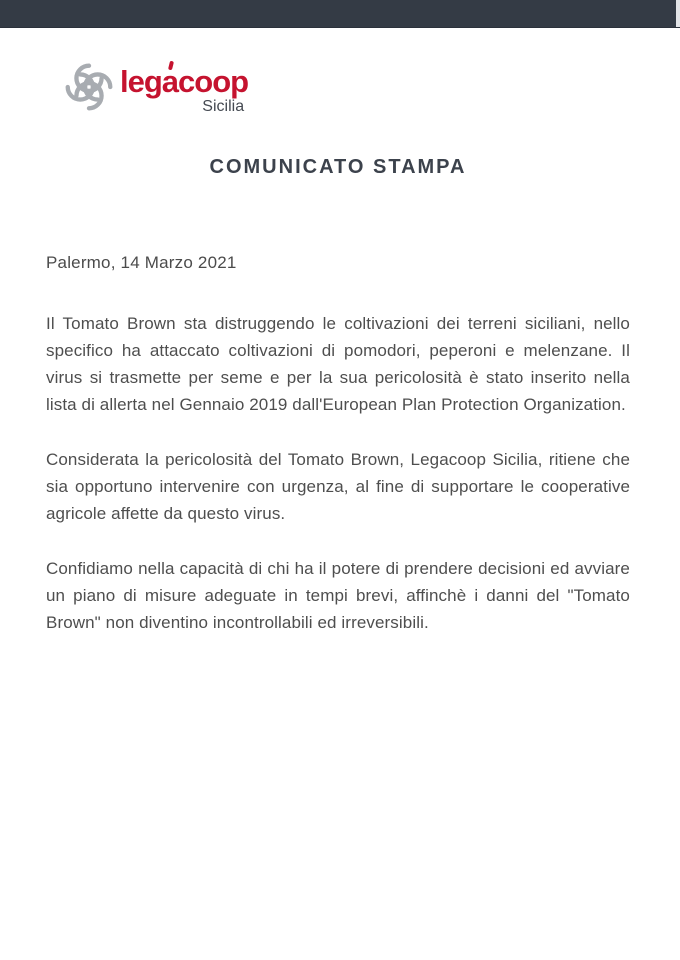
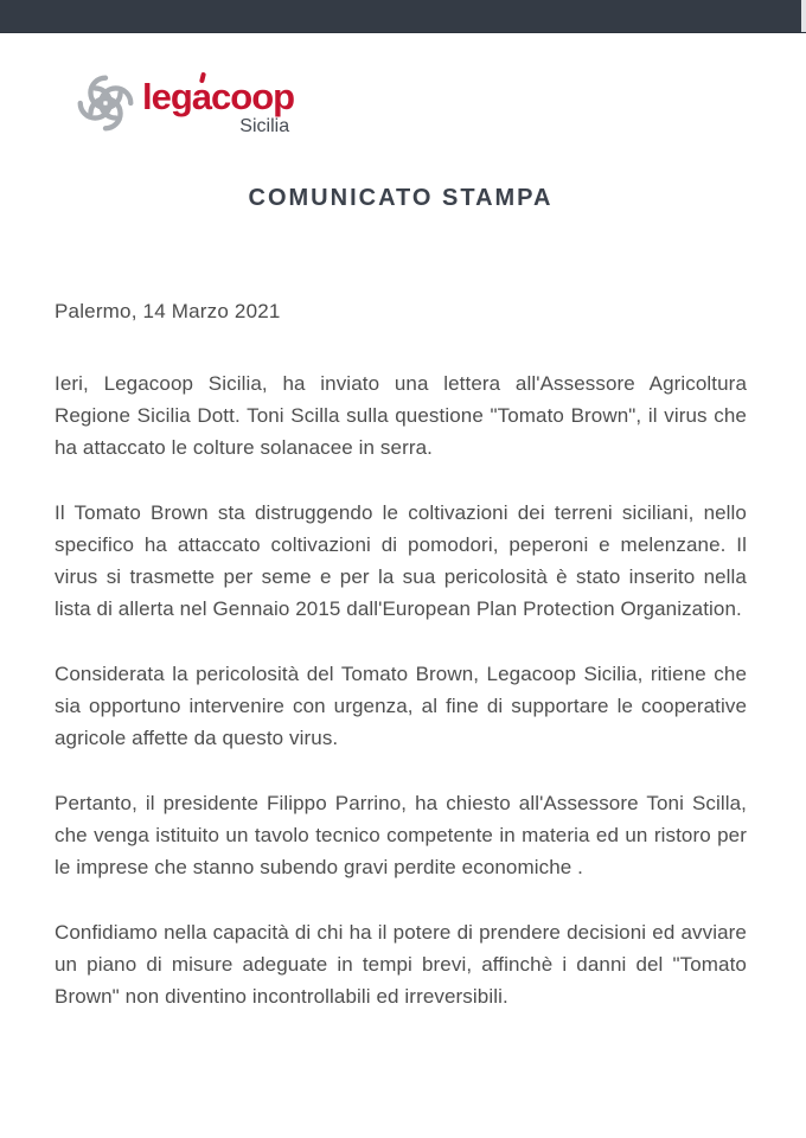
  legacoop
  Sicilia
  COMUNICATO STAMPA
  Palermo, 14 Marzo 2021
+ Ieri, Legacoop Sicilia, ha inviato una lettera all'Assessore Agricoltura Regione Sicilia Dott. Toni Scilla sulla questione "Tomato Brown", il virus che ha attaccato le colture solanacee in serra.
- Il Tomato Brown sta distruggendo le coltivazioni dei terreni siciliani, nello specifico ha attaccato coltivazioni di pomodori, peperoni e melenzane. Il virus si trasmette per seme e per la sua pericolosità è stato inserito nella lista di allerta nel Gennaio 2019 dall'European Plan Protection Organization.
+ Il Tomato Brown sta distruggendo le coltivazioni dei terreni siciliani, nello specifico ha attaccato coltivazioni di pomodori, peperoni e melenzane. Il virus si trasmette per seme e per la sua pericolosità è stato inserito nella lista di allerta nel Gennaio 2015 dall'European Plan Protection Organization.
  Considerata la pericolosità del Tomato Brown, Legacoop Sicilia, ritiene che sia opportuno intervenire con urgenza, al fine di supportare le cooperative agricole affette da questo virus.
+ Pertanto, il presidente Filippo Parrino, ha chiesto all'Assessore Toni Scilla, che venga istituito un tavolo tecnico competente in materia ed un ristoro per le imprese che stanno subendo gravi perdite economiche .
  Confidiamo nella capacità di chi ha il potere di prendere decisioni ed avviare un piano di misure adeguate in tempi brevi, affinchè i danni del "Tomato Brown" non diventino incontrollabili ed irreversibili.
